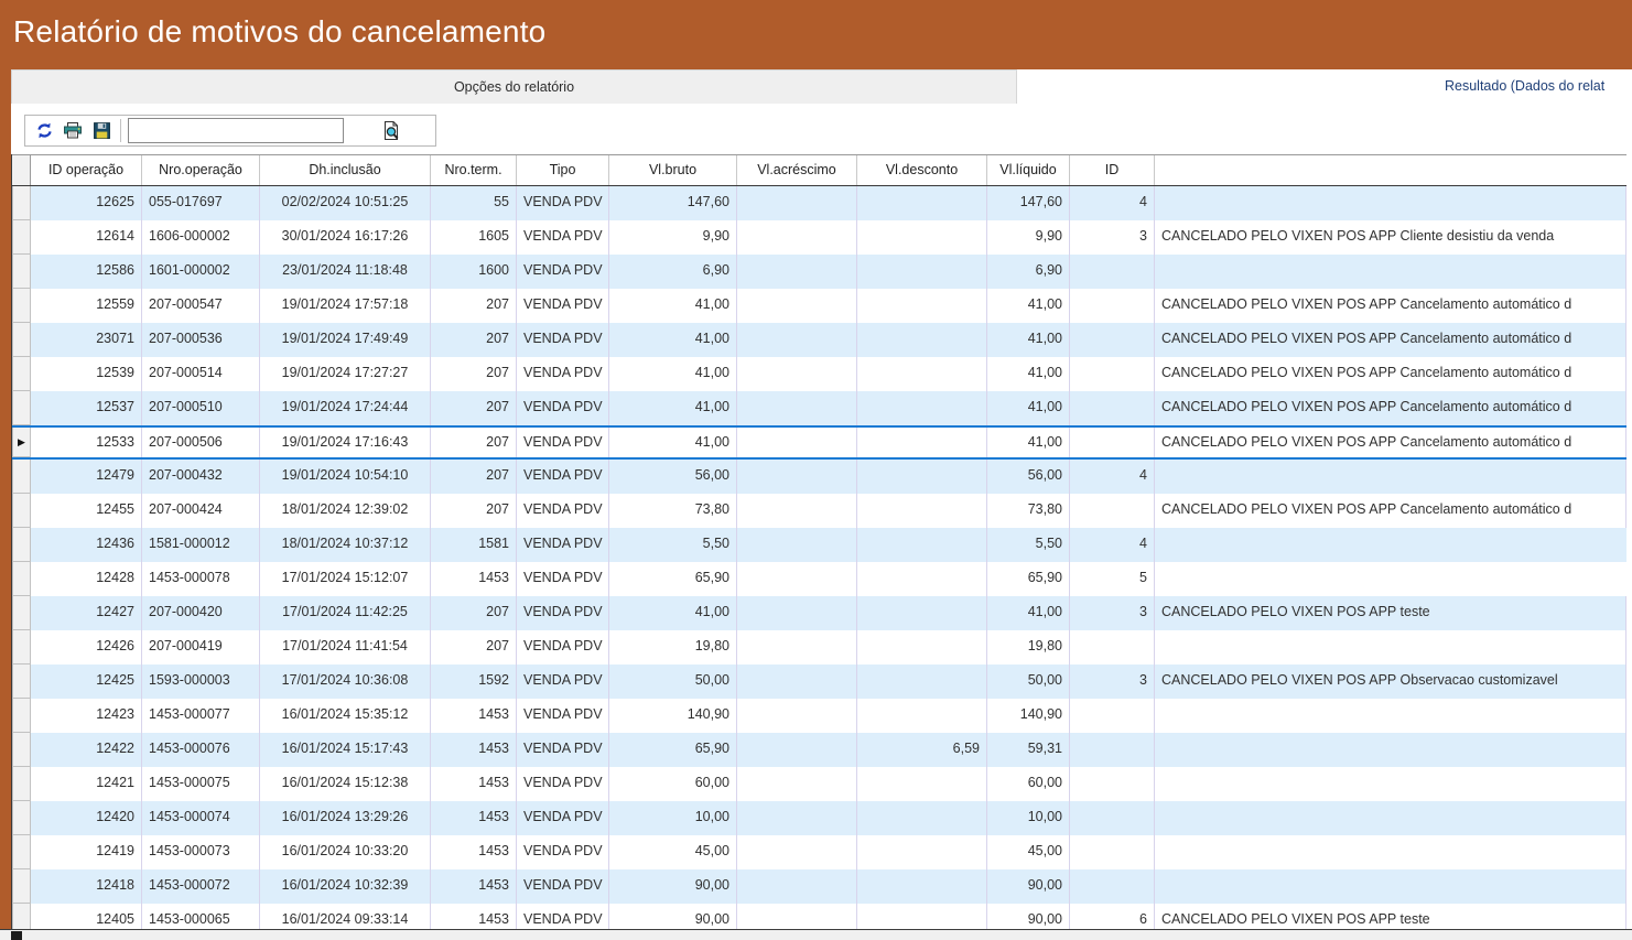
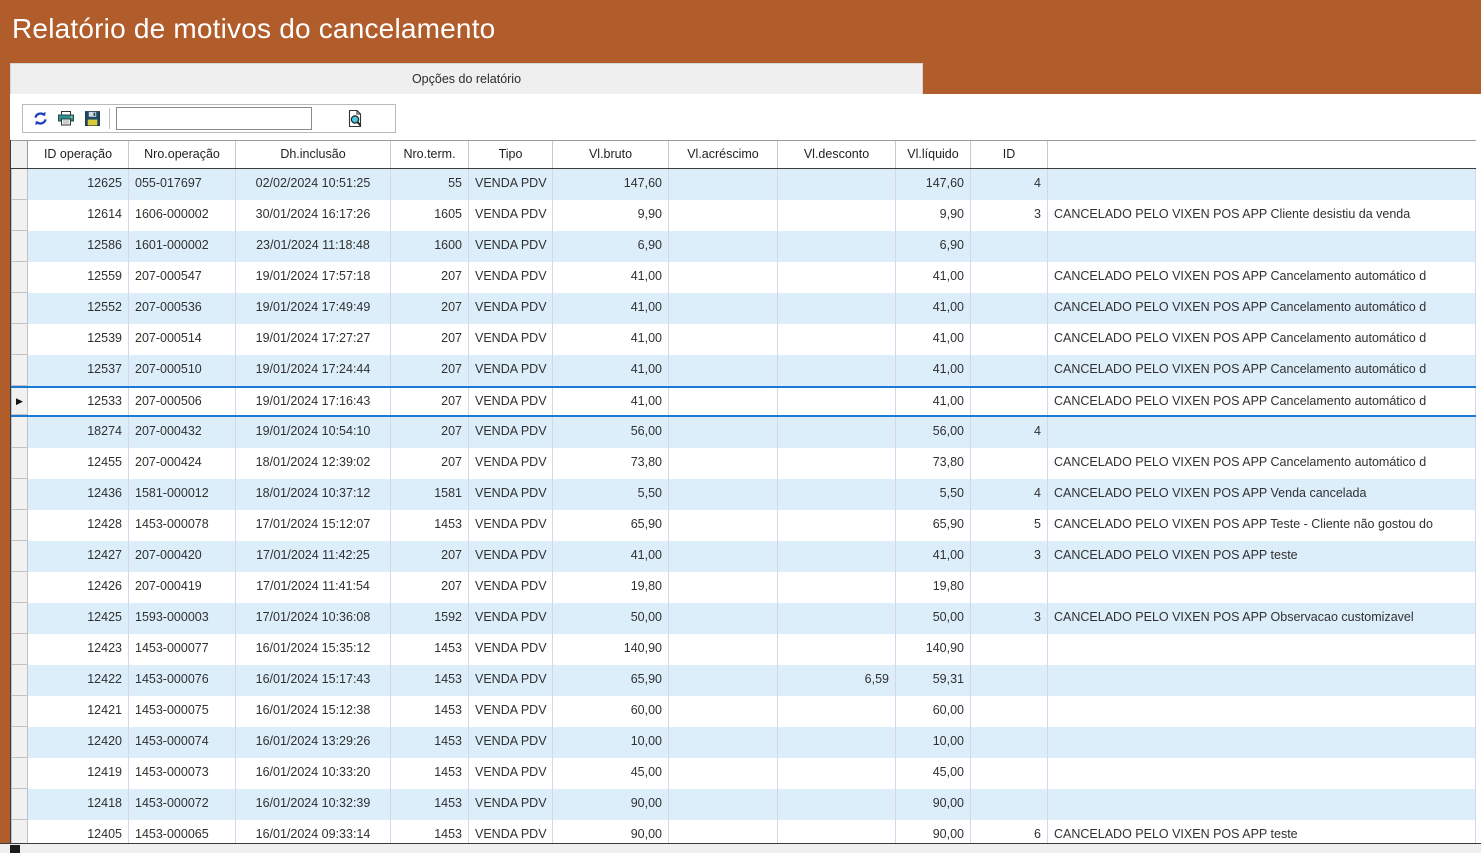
  Relatório de motivos do cancelamento
  Opções do relatório
- Resultado (Dados do relat
  ID operação
  Nro.operação
  Dh.inclusão
  Nro.term.
  Tipo
  Vl.bruto
  Vl.acréscimo
  Vl.desconto
  Vl.líquido
  ID
  12625
  055-017697
  02/02/2024 10:51:25
  55
  VENDA PDV
  147,60
  147,60
  4
  12614
  1606-000002
  30/01/2024 16:17:26
  1605
  VENDA PDV
  9,90
  9,90
  3
  CANCELADO PELO VIXEN POS APP Cliente desistiu da venda
  12586
  1601-000002
  23/01/2024 11:18:48
  1600
  VENDA PDV
  6,90
  6,90
  12559
  207-000547
  19/01/2024 17:57:18
  207
  VENDA PDV
  41,00
  41,00
  CANCELADO PELO VIXEN POS APP Cancelamento automático d
- 23071
+ 12552
  207-000536
  19/01/2024 17:49:49
  207
  VENDA PDV
  41,00
  41,00
  CANCELADO PELO VIXEN POS APP Cancelamento automático d
  12539
  207-000514
  19/01/2024 17:27:27
  207
  VENDA PDV
  41,00
  41,00
  CANCELADO PELO VIXEN POS APP Cancelamento automático d
  12537
  207-000510
  19/01/2024 17:24:44
  207
  VENDA PDV
  41,00
  41,00
  CANCELADO PELO VIXEN POS APP Cancelamento automático d
  ▶
  12533
  207-000506
  19/01/2024 17:16:43
  207
  VENDA PDV
  41,00
  41,00
  CANCELADO PELO VIXEN POS APP Cancelamento automático d
- 12479
+ 18274
  207-000432
  19/01/2024 10:54:10
  207
  VENDA PDV
  56,00
  56,00
  4
  12455
  207-000424
  18/01/2024 12:39:02
  207
  VENDA PDV
  73,80
  73,80
  CANCELADO PELO VIXEN POS APP Cancelamento automático d
  12436
  1581-000012
  18/01/2024 10:37:12
  1581
  VENDA PDV
  5,50
  5,50
  4
+ CANCELADO PELO VIXEN POS APP Venda cancelada
  12428
  1453-000078
  17/01/2024 15:12:07
  1453
  VENDA PDV
  65,90
  65,90
  5
+ CANCELADO PELO VIXEN POS APP Teste - Cliente não gostou do
  12427
  207-000420
  17/01/2024 11:42:25
  207
  VENDA PDV
  41,00
  41,00
  3
  CANCELADO PELO VIXEN POS APP teste
  12426
  207-000419
  17/01/2024 11:41:54
  207
  VENDA PDV
  19,80
  19,80
  12425
  1593-000003
  17/01/2024 10:36:08
  1592
  VENDA PDV
  50,00
  50,00
  3
  CANCELADO PELO VIXEN POS APP Observacao customizavel
  12423
  1453-000077
  16/01/2024 15:35:12
  1453
  VENDA PDV
  140,90
  140,90
  12422
  1453-000076
  16/01/2024 15:17:43
  1453
  VENDA PDV
  65,90
  6,59
  59,31
  12421
  1453-000075
  16/01/2024 15:12:38
  1453
  VENDA PDV
  60,00
  60,00
  12420
  1453-000074
  16/01/2024 13:29:26
  1453
  VENDA PDV
  10,00
  10,00
  12419
  1453-000073
  16/01/2024 10:33:20
  1453
  VENDA PDV
  45,00
  45,00
  12418
  1453-000072
  16/01/2024 10:32:39
  1453
  VENDA PDV
  90,00
  90,00
  12405
  1453-000065
  16/01/2024 09:33:14
  1453
  VENDA PDV
  90,00
  90,00
  6
  CANCELADO PELO VIXEN POS APP teste
